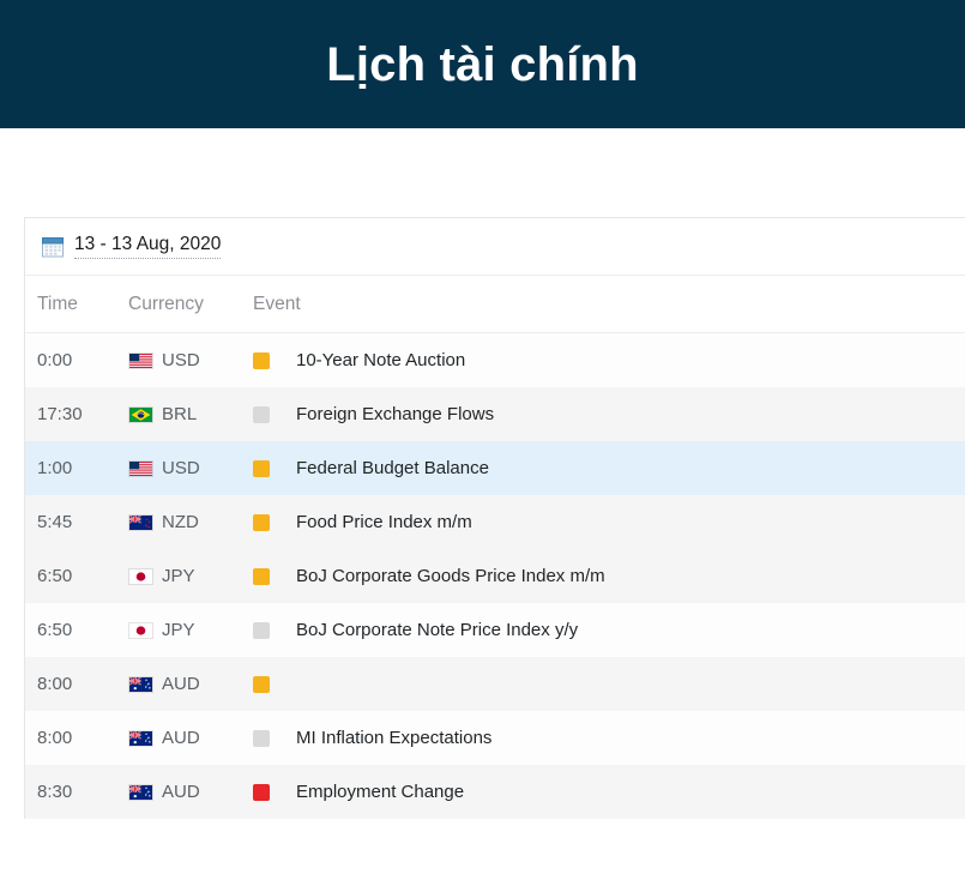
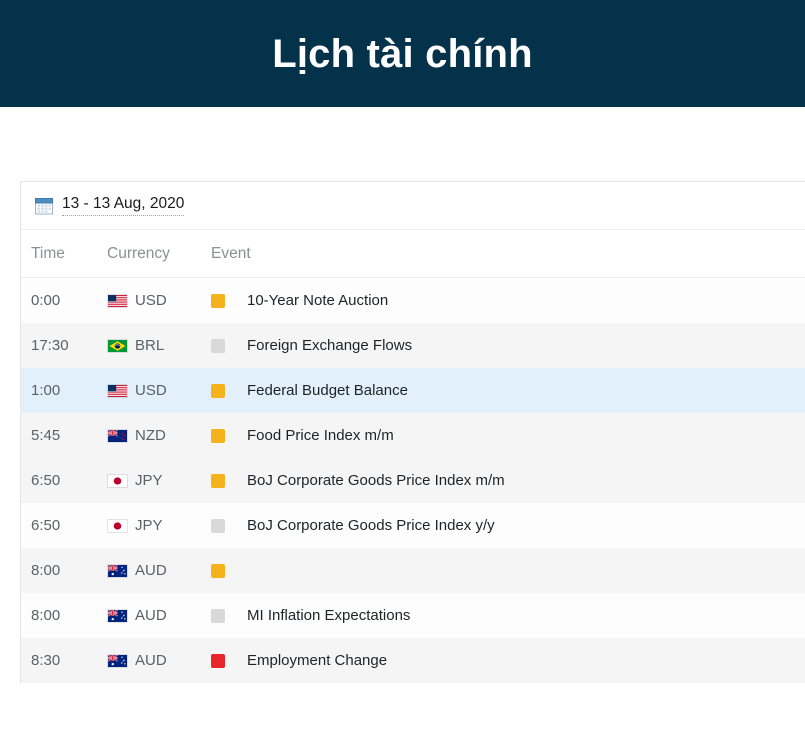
  Lịch tài chính
  13 - 13 Aug, 2020
  Time
  Currency
  Event
  0:00
  USD
  10-Year Note Auction
  17:30
  BRL
  Foreign Exchange Flows
  1:00
  USD
  Federal Budget Balance
  5:45
  NZD
  Food Price Index m/m
  6:50
  JPY
  BoJ Corporate Goods Price Index m/m
  6:50
  JPY
- BoJ Corporate Note Price Index y/y
+ BoJ Corporate Goods Price Index y/y
  8:00
  AUD
  8:00
  AUD
  MI Inflation Expectations
  8:30
  AUD
  Employment Change
